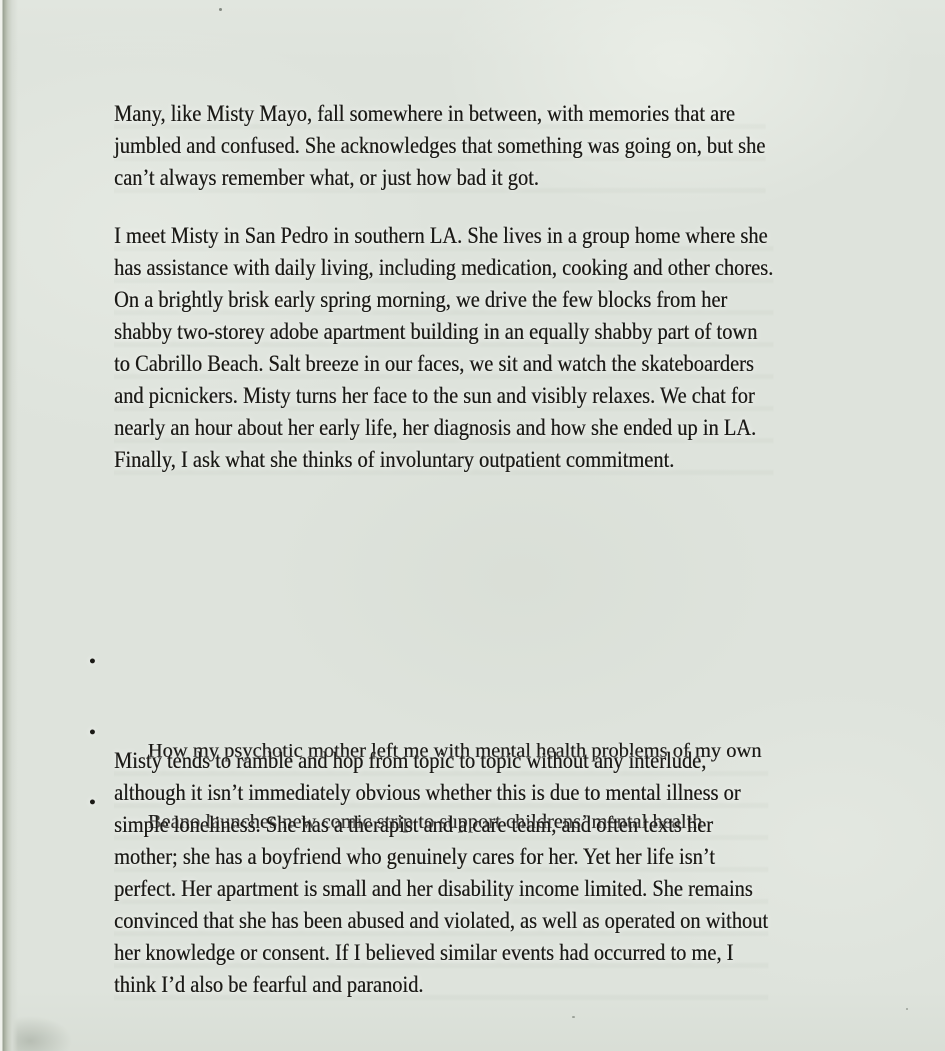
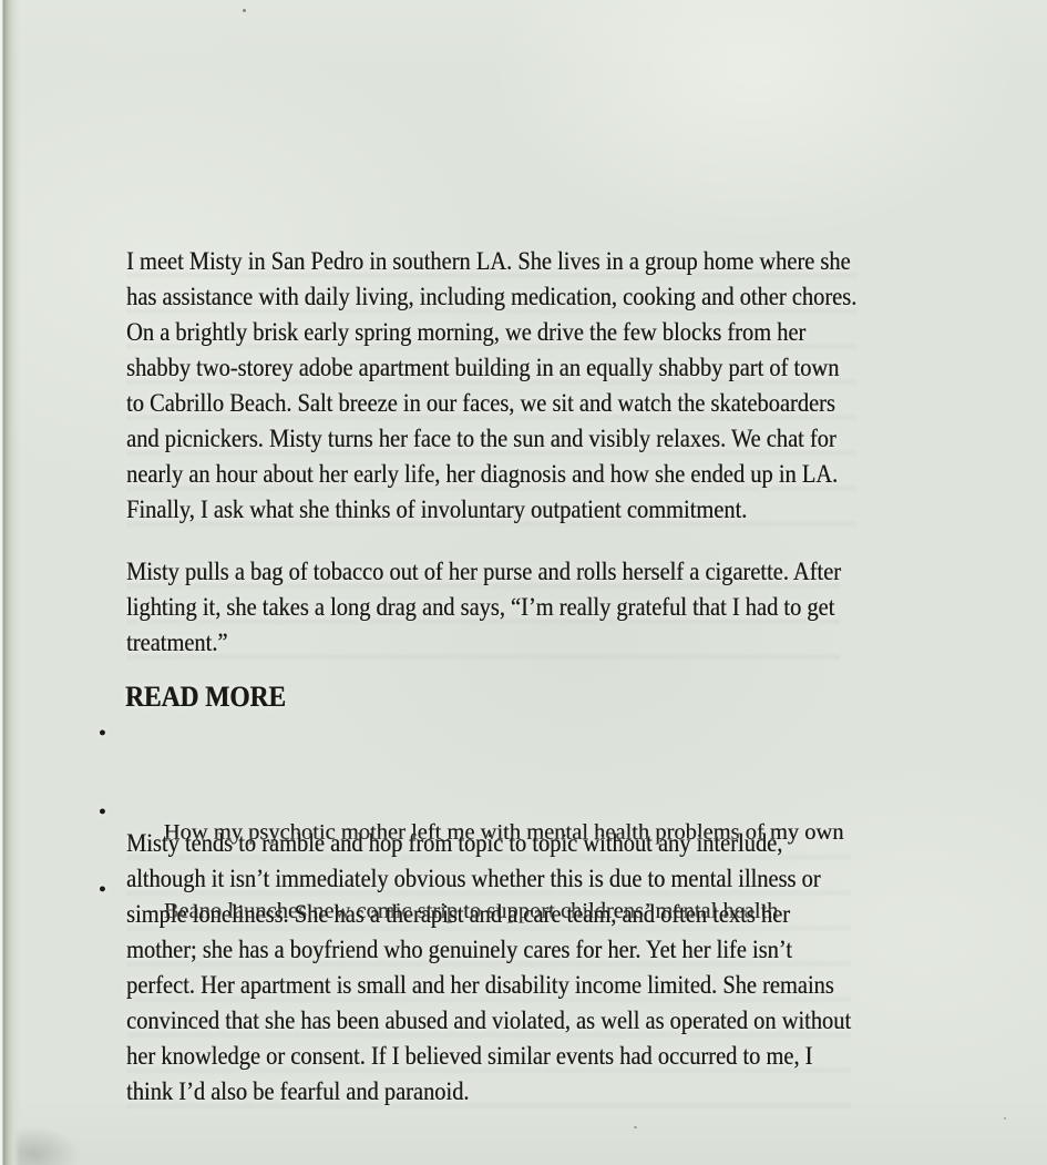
- Many, like Misty Mayo, fall somewhere in between, with memories that are
- jumbled and confused. She acknowledges that something was going on, but she
- can’t always remember what, or just how bad it got.
  I meet Misty in San Pedro in southern LA. She lives in a group home where she
  has assistance with daily living, including medication, cooking and other chores.
  On a brightly brisk early spring morning, we drive the few blocks from her
  shabby two-storey adobe apartment building in an equally shabby part of town
  to Cabrillo Beach. Salt breeze in our faces, we sit and watch the skateboarders
  and picnickers. Misty turns her face to the sun and visibly relaxes. We chat for
  nearly an hour about her early life, her diagnosis and how she ended up in LA.
  Finally, I ask what she thinks of involuntary outpatient commitment.
+ Misty pulls a bag of tobacco out of her purse and rolls herself a cigarette. After
+ lighting it, she takes a long drag and says, “I’m really grateful that I had to get
+ treatment.”
+ READ MORE
  ●
  ●
  ●
  Misty tends to ramble and hop from topic to topic without any interlude,
  although it isn’t immediately obvious whether this is due to mental illness or
  simple loneliness. She has a therapist and a care team, and often texts her
  mother; she has a boyfriend who genuinely cares for her. Yet her life isn’t
  perfect. Her apartment is small and her disability income limited. She remains
  convinced that she has been abused and violated, as well as operated on without
  her knowledge or consent. If I believed similar events had occurred to me, I
  think I’d also be fearful and paranoid.
